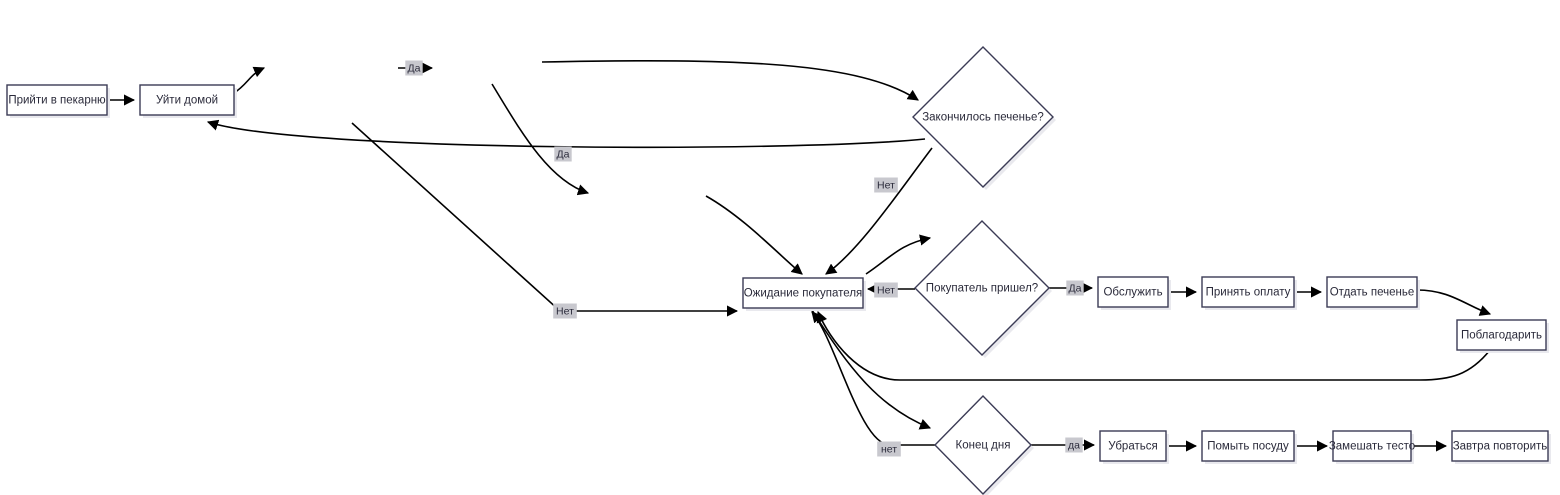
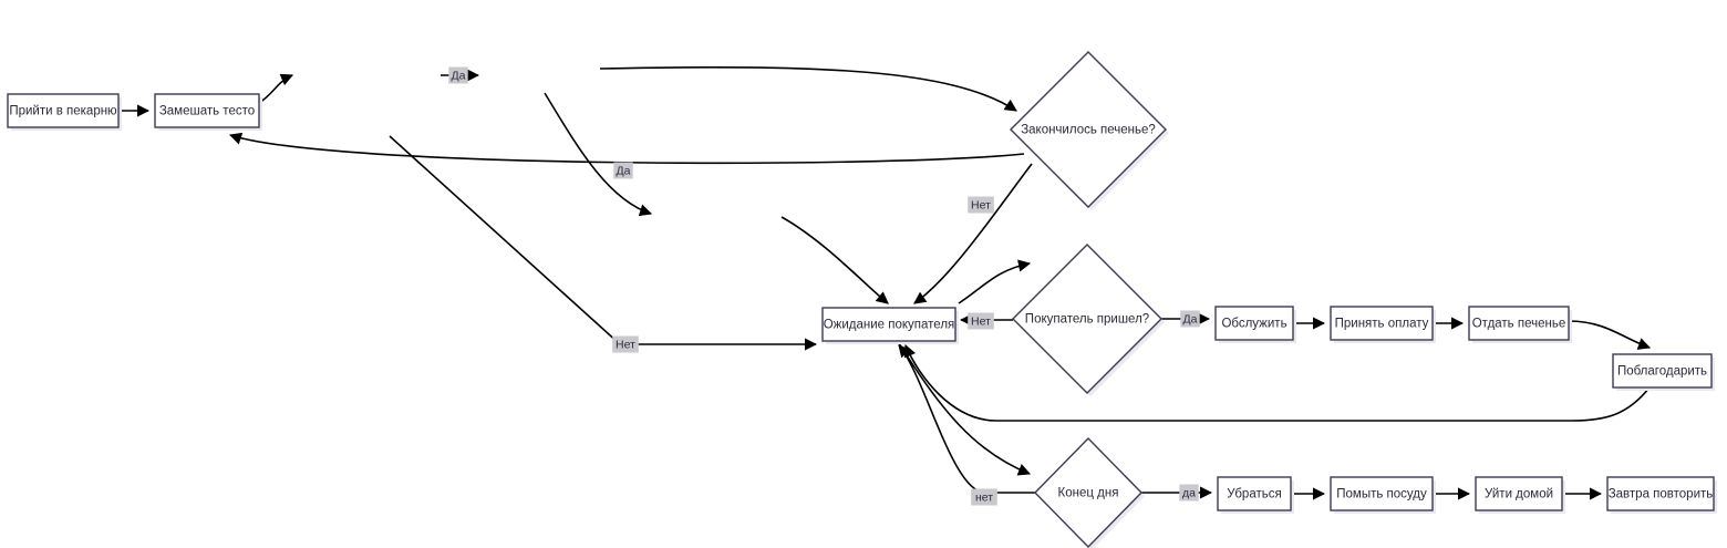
  Прийти в пекарню
- Уйти домой
+ Замешать тесто
  Закончилось печенье?
  Ожидание покупателя
  Покупатель пришел?
  Обслужить
  Принять оплату
  Отдать печенье
  Поблагодарить
  Конец дня
  Убраться
  Помыть посуду
- Замешать тесто
+ Уйти домой
  Завтра повторить
  Да
  Нет
  Да
  Нет
  Нет
  Да
  нет
  да
